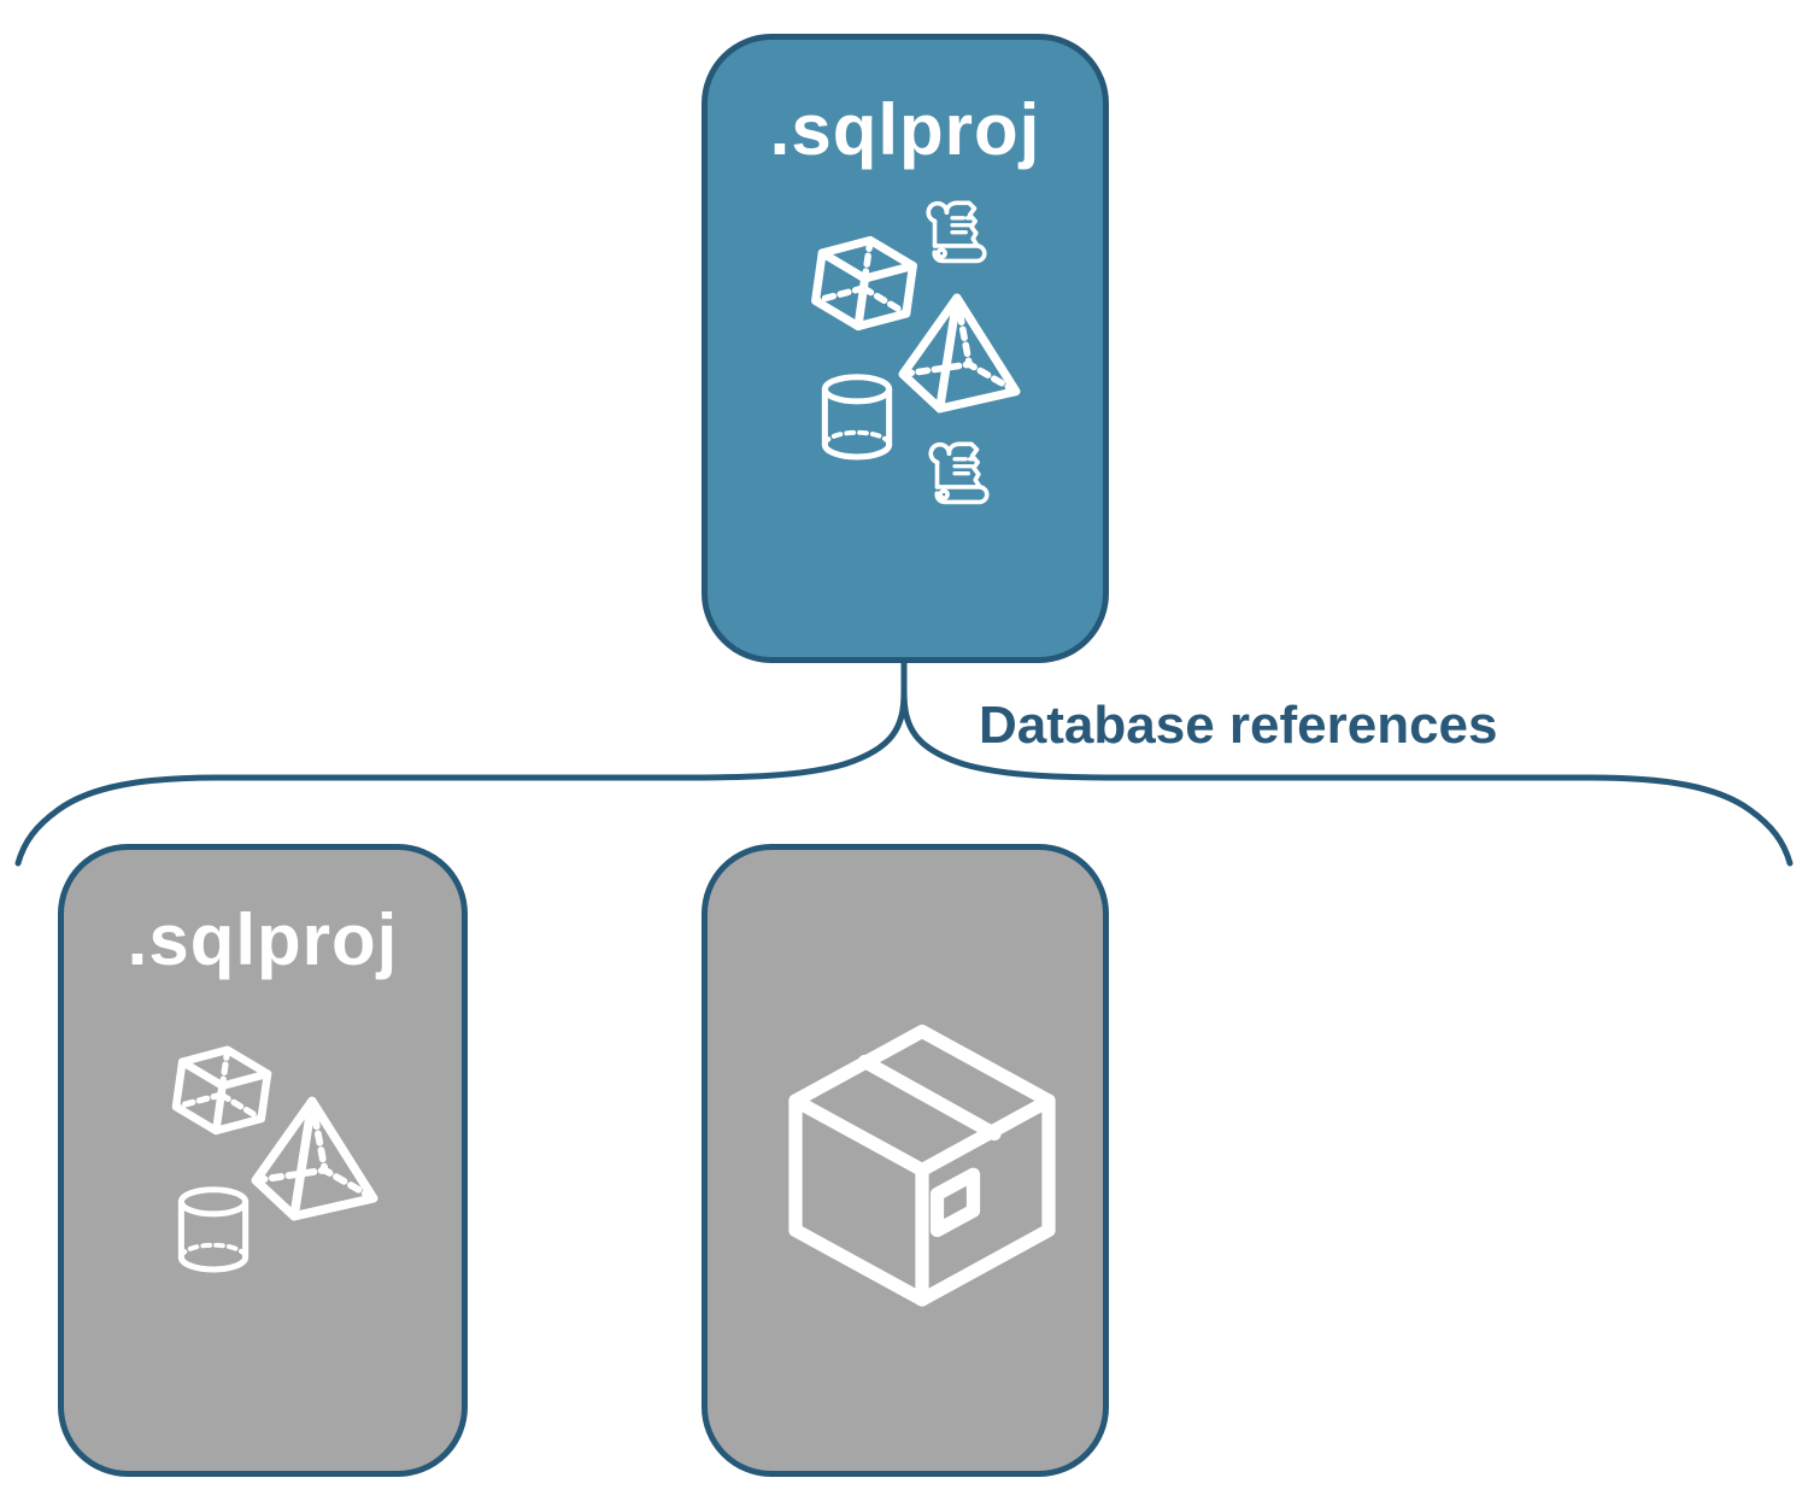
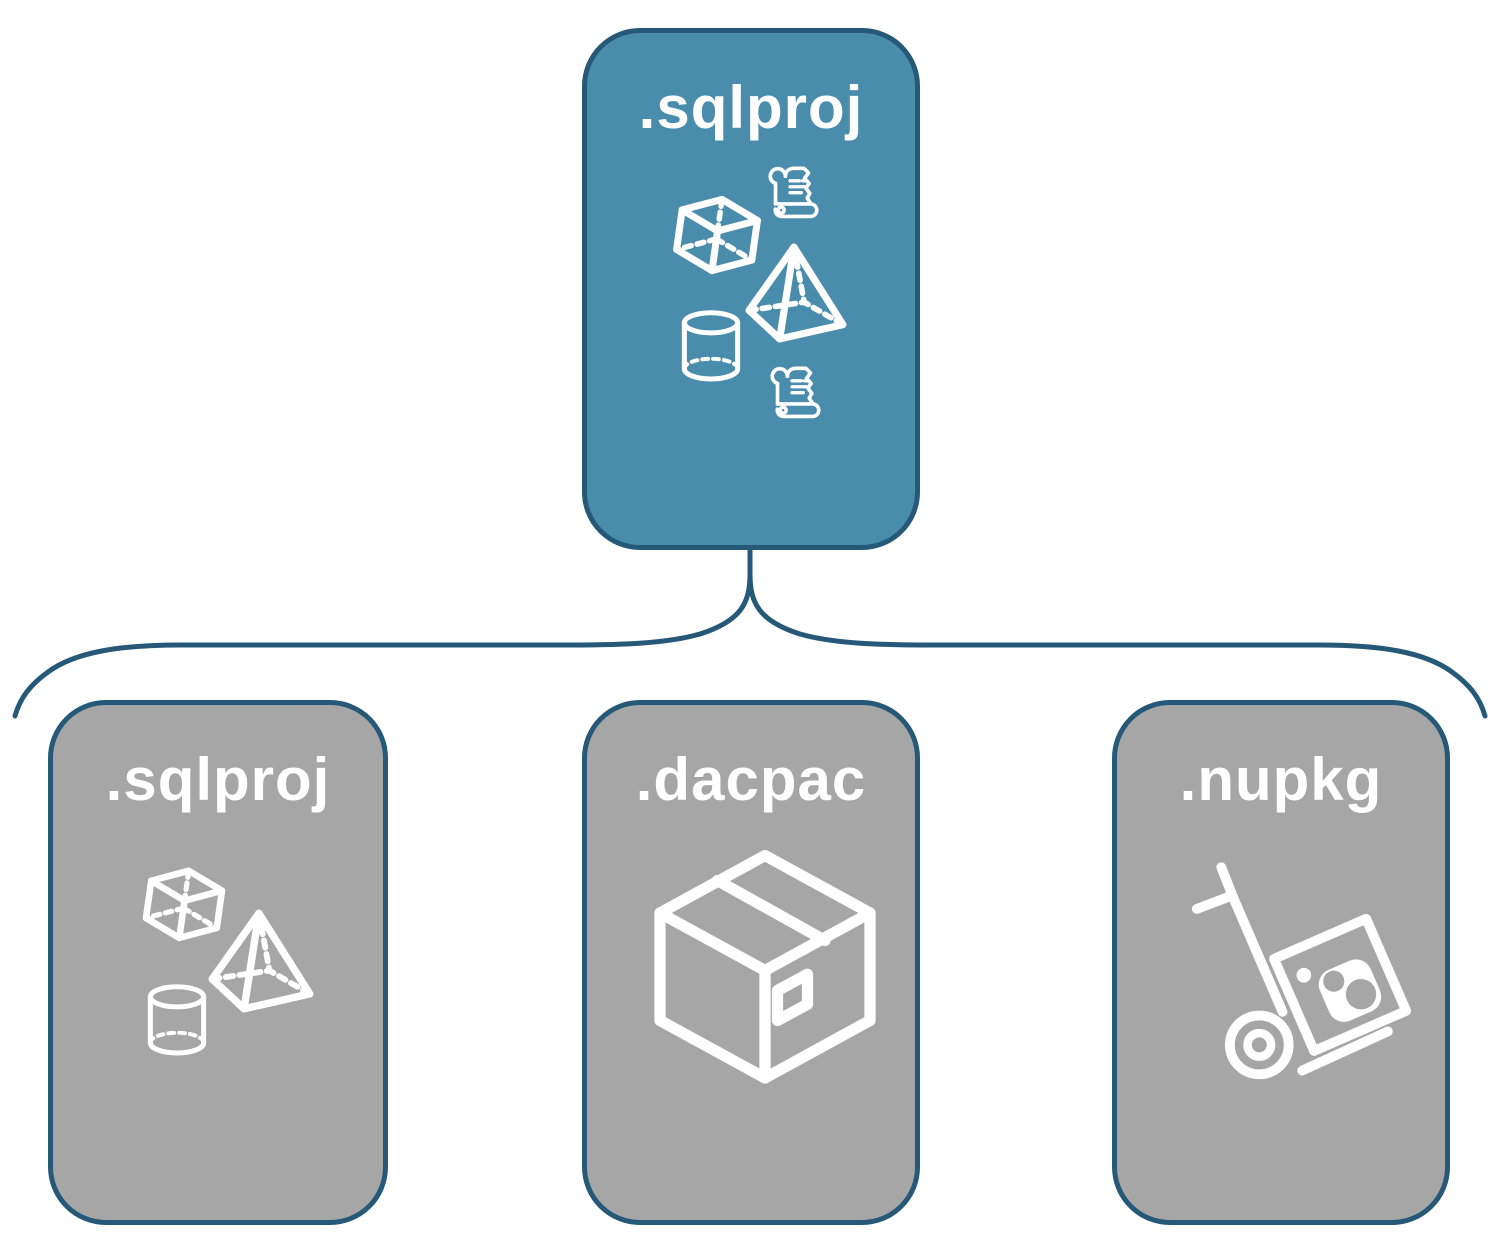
- Database references
  .sqlproj
  .sqlproj
+ .dacpac
+ .nupkg
